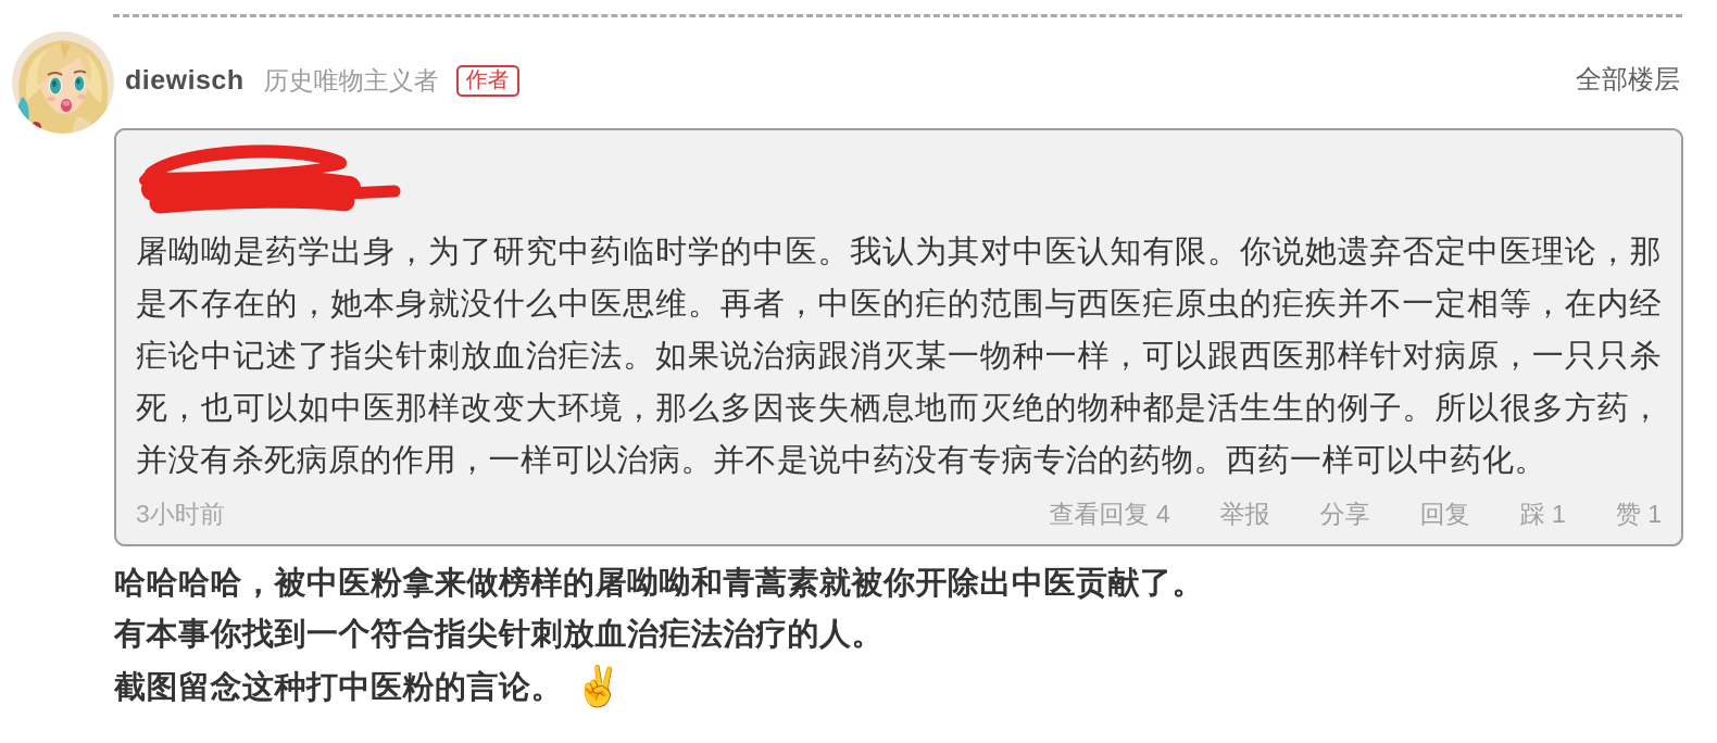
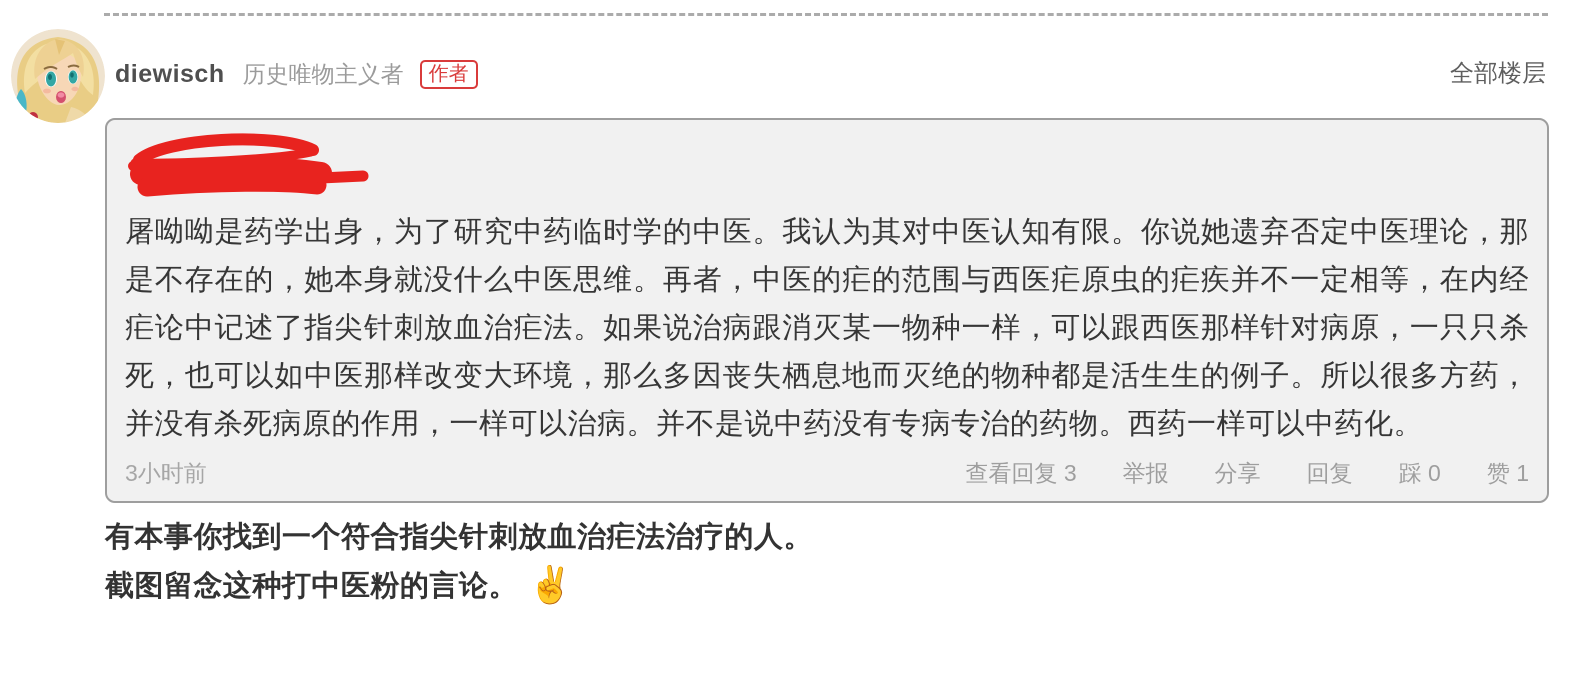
  diewisch
  历史唯物主义者
  作者
  全部楼层
  屠呦呦是药学出身，为了研究中药临时学的中医。我认为其对中医认知有限。你说她遗弃否定中医理论，那是不存在的，她本身就没什么中医思维。再者，中医的疟的范围与西医疟原虫的疟疾并不一定相等，在内经疟论中记述了指尖针刺放血治疟法。如果说治病跟消灭某一物种一样，可以跟西医那样针对病原，一只只杀死，也可以如中医那样改变大环境，那么多因丧失栖息地而灭绝的物种都是活生生的例子。所以很多方药，并没有杀死病原的作用，一样可以治病。并不是说中药没有专病专治的药物。西药一样可以中药化。
  3小时前
- 查看回复 4
+ 查看回复 3
  举报
  分享
  回复
- 踩 1
+ 踩 0
  赞 1
- 哈哈哈哈，被中医粉拿来做榜样的屠呦呦和青蒿素就被你开除出中医贡献了。
  有本事你找到一个符合指尖针刺放血治疟法治疗的人。
  截图留念这种打中医粉的言论。 ✌️
